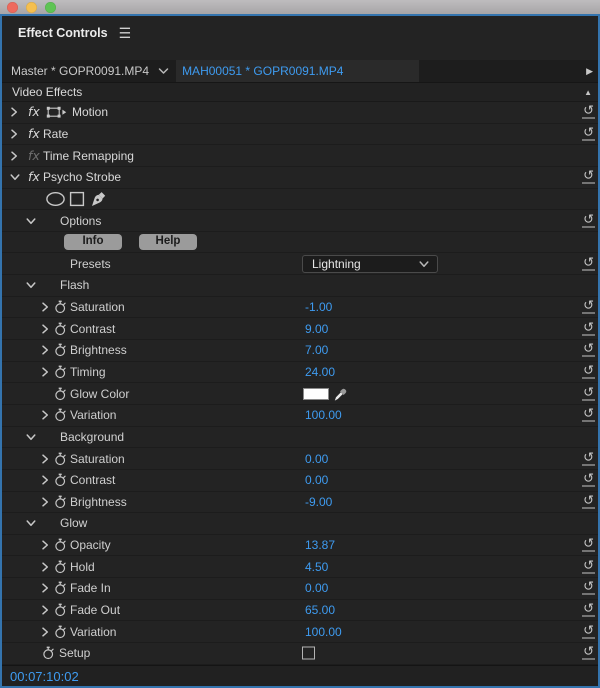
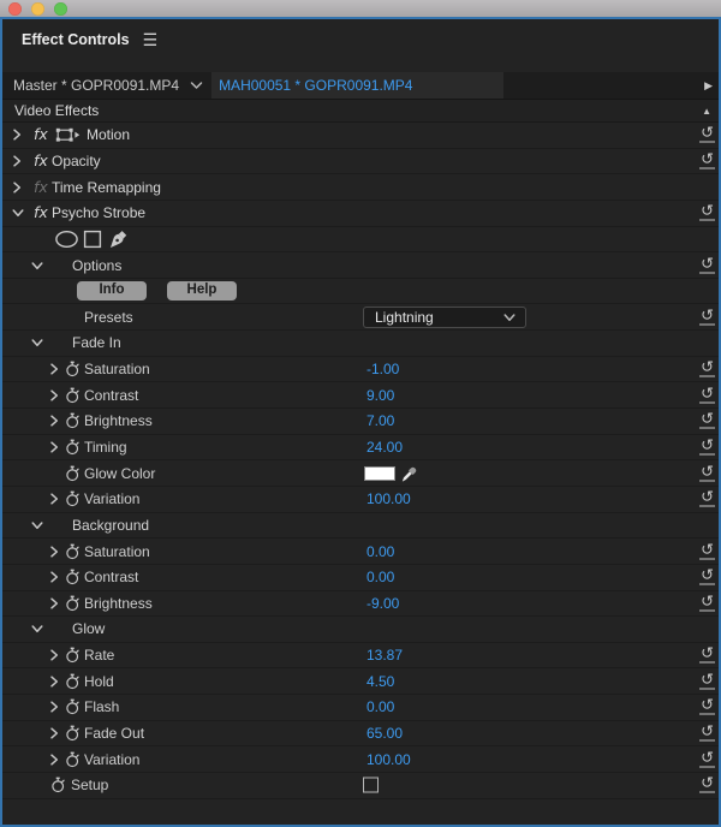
  Effect Controls
  ☰
  Master * GOPR0091.MP4
  MAH00051 * GOPR0091.MP4
  ▶
  Video Effects
  ▲
  fx
  Motion
  ↺
  fx
- Rate
+ Opacity
  ↺
  fx
  Time Remapping
  fx
  Psycho Strobe
  ↺
  Options
  ↺
  Info
  Help
  Presets
  Lightning
  ↺
- Flash
+ Fade In
  Saturation
  -1.00
  ↺
  Contrast
  9.00
  ↺
  Brightness
  7.00
  ↺
  Timing
  24.00
  ↺
  Glow Color
  ↺
  Variation
  100.00
  ↺
  Background
  Saturation
  0.00
  ↺
  Contrast
  0.00
  ↺
  Brightness
  -9.00
  ↺
  Glow
- Opacity
+ Rate
  13.87
  ↺
  Hold
  4.50
  ↺
- Fade In
+ Flash
  0.00
  ↺
  Fade Out
  65.00
  ↺
  Variation
  100.00
  ↺
  Setup
  ↺
- 00:07:10:02
